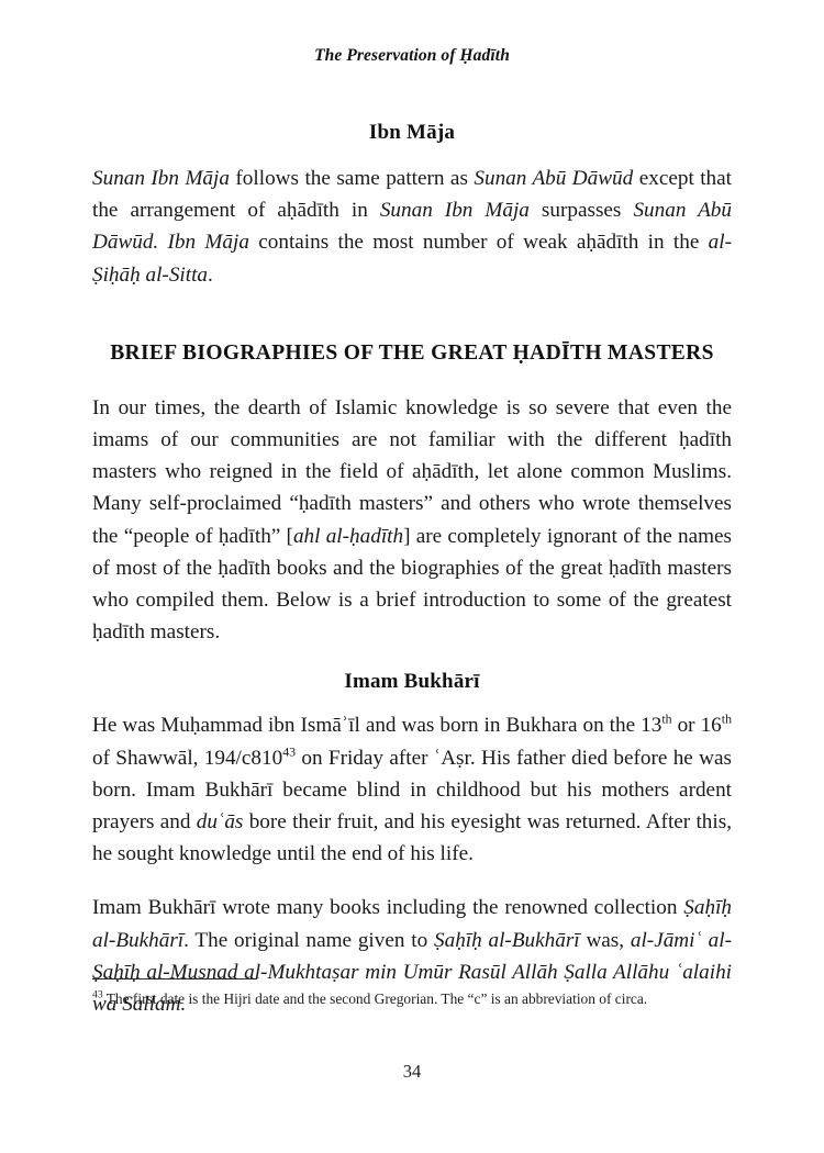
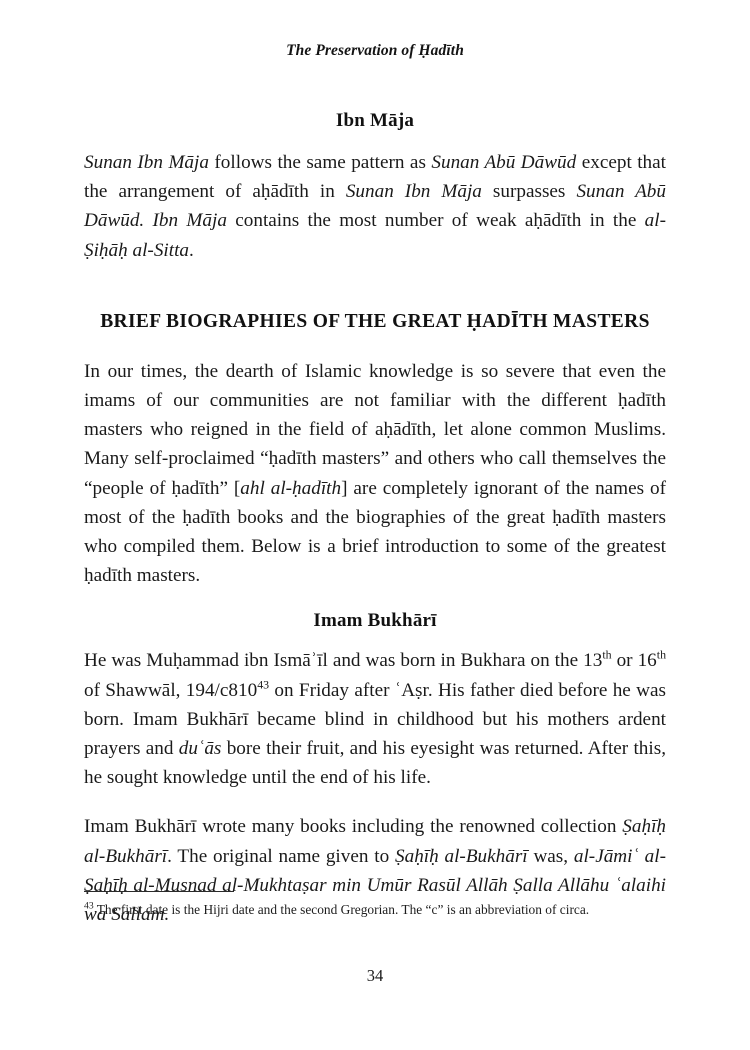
  The Preservation of Ḥadīth
  Ibn Māja
  Sunan Ibn Māja follows the same pattern as Sunan Abū Dāwūd except that the arrangement of aḥādīth in Sunan Ibn Māja surpasses Sunan Abū Dāwūd. Ibn Māja contains the most number of weak aḥādīth in the al-Ṣiḥāḥ al-Sitta.
  BRIEF BIOGRAPHIES OF THE GREAT ḤADĪTH MASTERS
- In our times, the dearth of Islamic knowledge is so severe that even the imams of our communities are not familiar with the different ḥadīth masters who reigned in the field of aḥādīth, let alone common Muslims. Many self-proclaimed “ḥadīth masters” and others who wrote themselves the “people of ḥadīth” [ahl al-ḥadīth] are completely ignorant of the names of most of the ḥadīth books and the biographies of the great ḥadīth masters who compiled them. Below is a brief introduction to some of the greatest ḥadīth masters.
+ In our times, the dearth of Islamic knowledge is so severe that even the imams of our communities are not familiar with the different ḥadīth masters who reigned in the field of aḥādīth, let alone common Muslims. Many self-proclaimed “ḥadīth masters” and others who call themselves the “people of ḥadīth” [ahl al-ḥadīth] are completely ignorant of the names of most of the ḥadīth books and the biographies of the great ḥadīth masters who compiled them. Below is a brief introduction to some of the greatest ḥadīth masters.
  Imam Bukhārī
  He was Muḥammad ibn Ismāʾīl and was born in Bukhara on the 13th or 16th of Shawwāl, 194/c81043 on Friday after ʿAṣr. His father died before he was born. Imam Bukhārī became blind in childhood but his mothers ardent prayers and duʿās bore their fruit, and his eyesight was returned. After this, he sought knowledge until the end of his life.
  Imam Bukhārī wrote many books including the renowned collection Ṣaḥīḥ al-Bukhārī. The original name given to Ṣaḥīḥ al-Bukhārī was, al-Jāmiʿ al-Ṣaḥīḥ al-Musnad al-Mukhtaṣar min Umūr Rasūl Allāh Ṣalla Allāhu ʿalaihi wa Sallam.
  43 The first date is the Hijri date and the second Gregorian. The “c” is an abbreviation of circa.
  34
